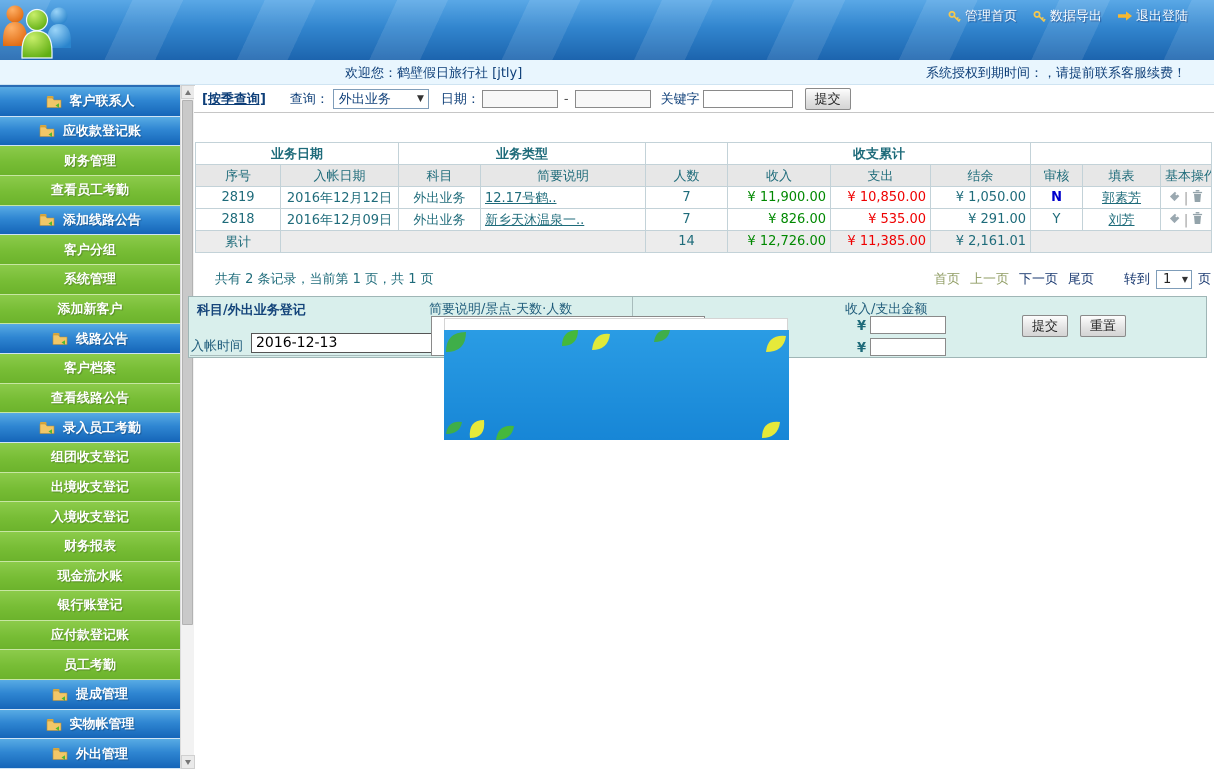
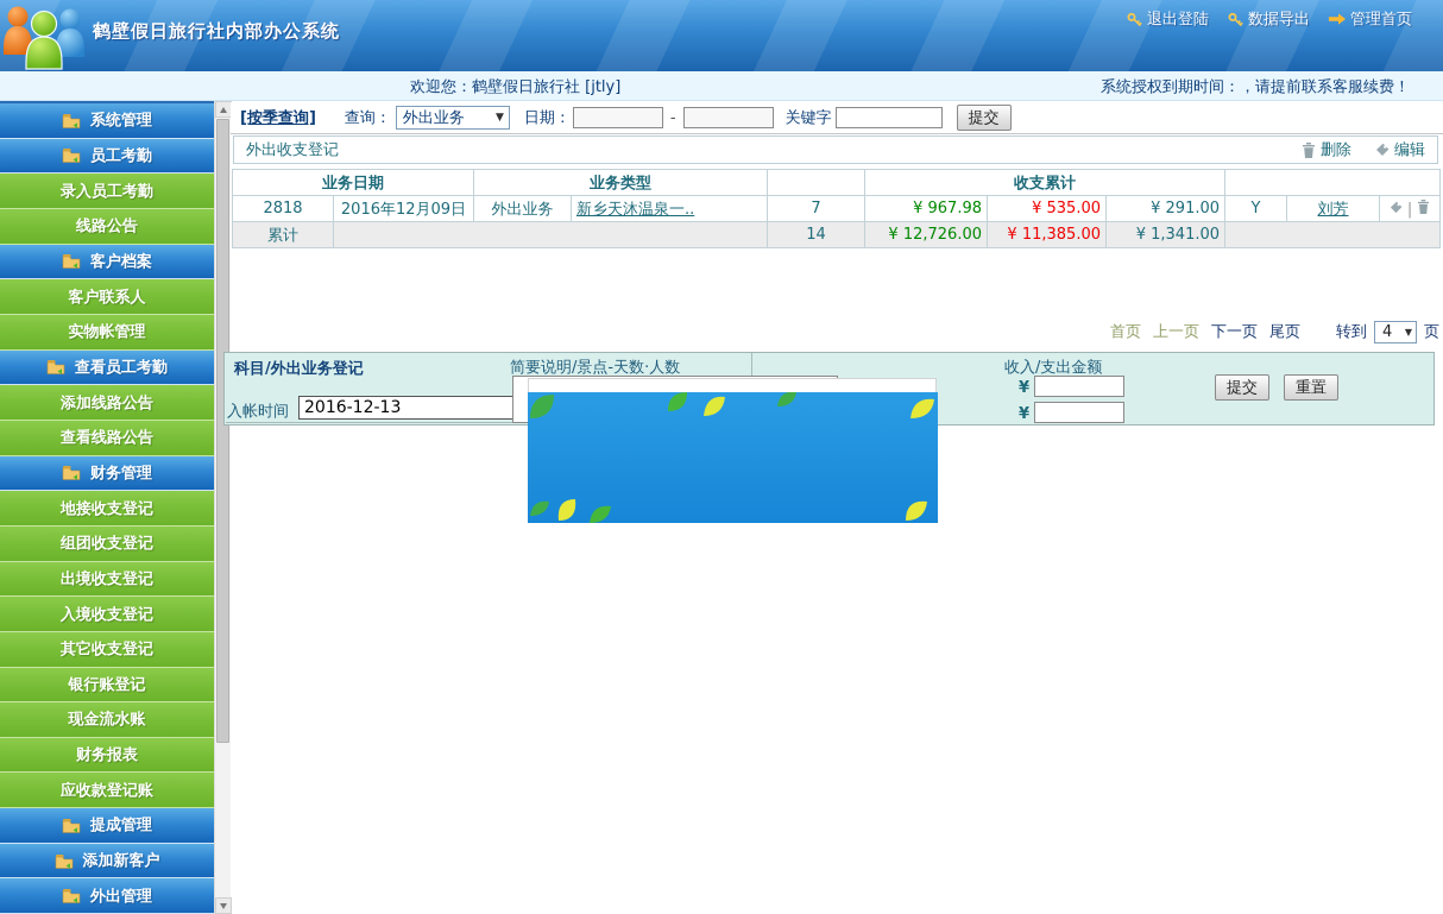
+ 鹤壁假日旅行社内部办公系统
- 管理首页
+ 退出登陆
  数据导出
- 退出登陆
+ 管理首页
  欢迎您：鹤壁假日旅行社 [jtly]
  系统授权到期时间：，请提前联系客服续费！
- 客户联系人
+ 系统管理
- 应收款登记账
+ 员工考勤
- 财务管理
+ 录入员工考勤
- 查看员工考勤
+ 线路公告
- 添加线路公告
+ 客户档案
- 客户分组
- 系统管理
+ 客户联系人
- 添加新客户
+ 实物帐管理
- 线路公告
+ 查看员工考勤
- 客户档案
+ 添加线路公告
  查看线路公告
- 录入员工考勤
+ 财务管理
+ 地接收支登记
  组团收支登记
  出境收支登记
  入境收支登记
+ 其它收支登记
- 财务报表
+ 银行账登记
  现金流水账
- 银行账登记
+ 财务报表
- 应付款登记账
- 员工考勤
+ 应收款登记账
  提成管理
- 实物帐管理
+ 添加新客户
  外出管理
  [按季查询]
  查询：
  外出业务
  ▼
  日期：
  -
  关键字
  提交
+ 外出收支登记
+ 删除
+ 编辑
  业务日期	业务类型		收支累计
- 序号	入帐日期	科目	简要说明	人数	收入	支出	结余	审核	填表	基本操作
- 2819	2016年12月12日	外出业务	12.17号鹤..	7	¥ 11,900.00	¥ 10,850.00	¥ 1,050.00	N	郭素芳	|
- 2818	2016年12月09日	外出业务	新乡天沐温泉一..	7	¥ 826.00	¥ 535.00	¥ 291.00	Y	刘芳	|
+ 2818	2016年12月09日	外出业务	新乡天沐温泉一..	7	¥ 967.98	¥ 535.00	¥ 291.00	Y	刘芳	|
- 累计		14	¥ 12,726.00	¥ 11,385.00	¥ 2,161.01
+ 累计		14	¥ 12,726.00	¥ 11,385.00	¥ 1,341.00
- 共有 2 条记录，当前第 1 页，共 1 页
  首页
  上一页
  下一页
  尾页
  转到
- 1
+ 4
  ▼
  页
  科目/外出业务登记
  入帐时间
  2016-12-13
  简要说明/景点-天数·人数
  收入/支出金额
  ¥
  ¥
  提交
  重置
